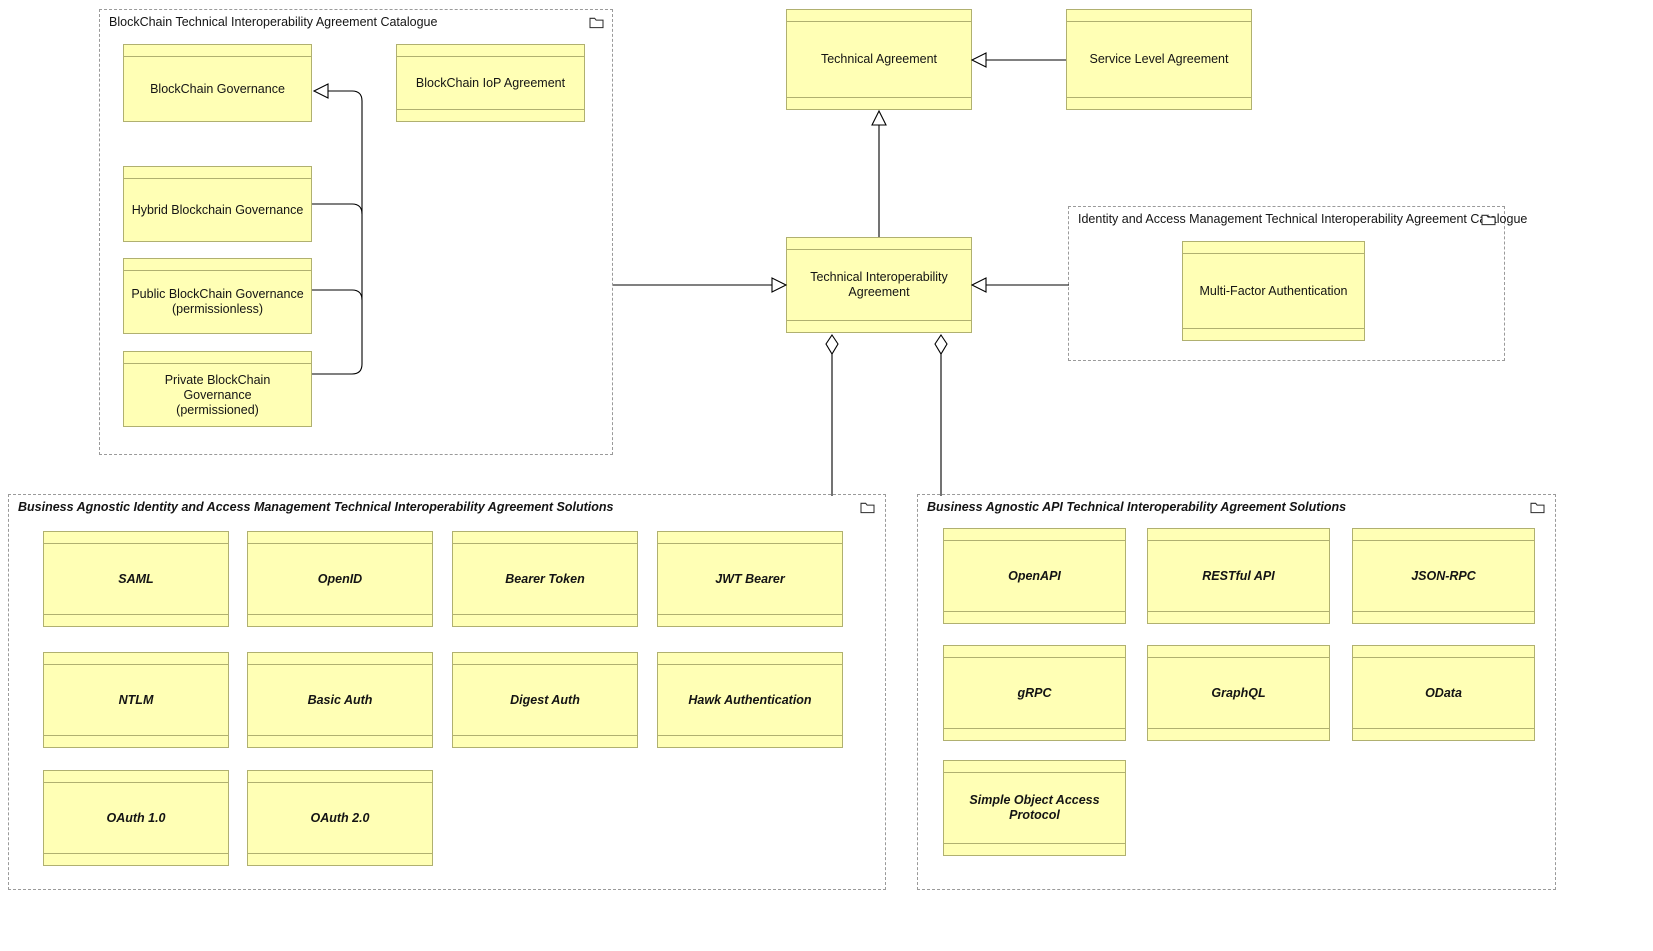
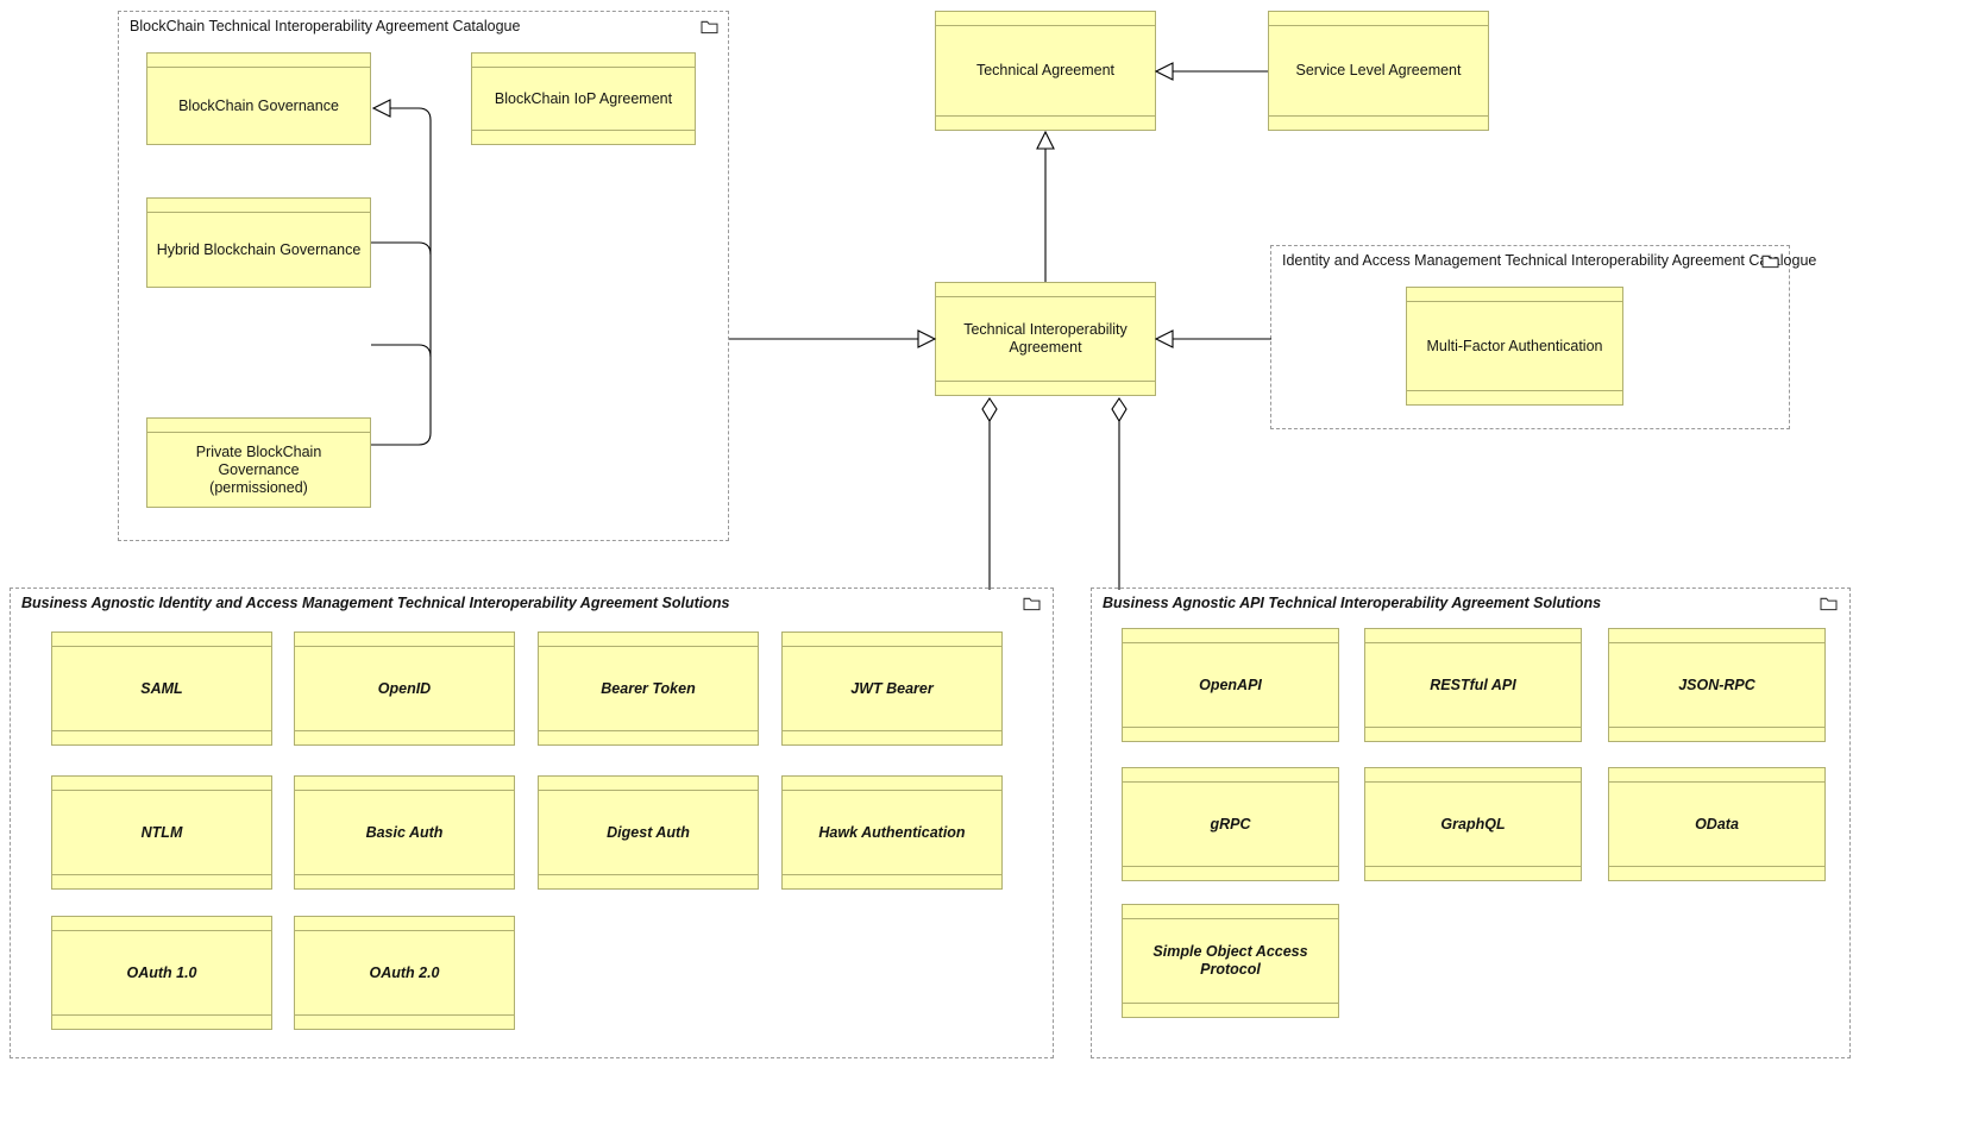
  BlockChain Technical Interoperability Agreement Catalogue
  BlockChain Governance
  BlockChain IoP Agreement
  Hybrid Blockchain Governance
- Public BlockChain Governance
- (permissionless)
  Private BlockChain Governance
  (permissioned)
  Technical Agreement
  Service Level Agreement
  Technical Interoperability
  Agreement
  Identity and Access Management Technical Interoperability Agreement Clogue
  Multi-Factor Authentication
  Business Agnostic Identity and Access Management Technical Interoperability Agreement Solutions
  SAML
  OpenID
  Bearer Token
  JWT Bearer
  NTLM
  Basic Auth
  Digest Auth
  Hawk Authentication
  OAuth 1.0
  OAuth 2.0
  Business Agnostic API Technical Interoperability Agreement Solutions
  OpenAPI
  RESTful API
  JSON-RPC
  gRPC
  GraphQL
  OData
  Simple Object Access Protocol
